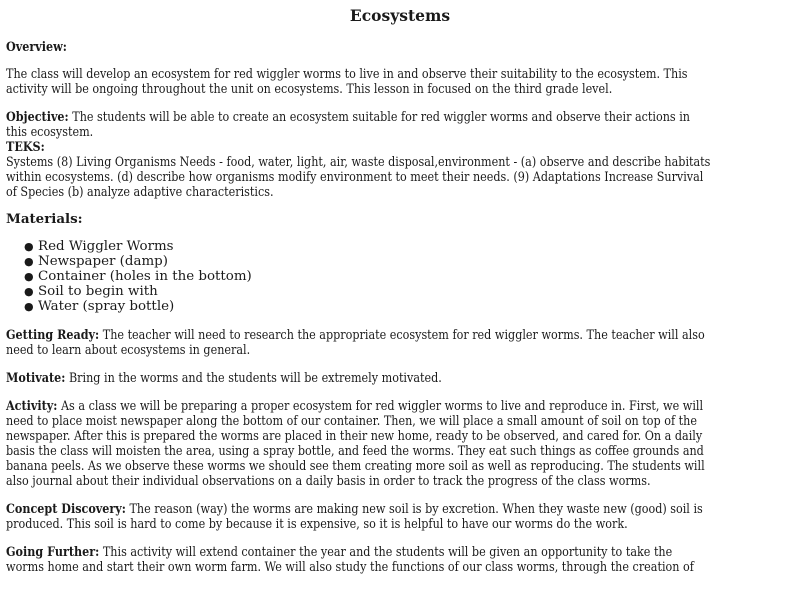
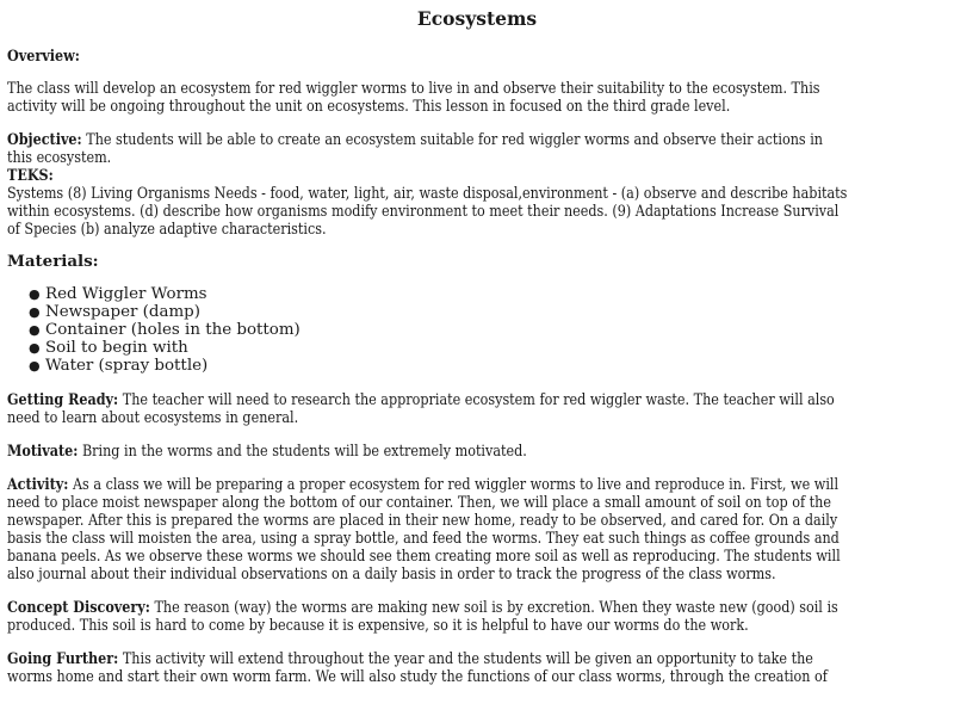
  Ecosystems
  Overview:
  The class will develop an ecosystem for red wiggler worms to live in and observe their suitability to the ecosystem. This
  activity will be ongoing throughout the unit on ecosystems. This lesson in focused on the third grade level.
  Objective: The students will be able to create an ecosystem suitable for red wiggler worms and observe their actions in
  this ecosystem.
  TEKS:
  Systems (8) Living Organisms Needs - food, water, light, air, waste disposal,environment - (a) observe and describe habitats
  within ecosystems. (d) describe how organisms modify environment to meet their needs. (9) Adaptations Increase Survival
  of Species (b) analyze adaptive characteristics.
  Materials:
  ●
  Red Wiggler Worms
  ●
  Newspaper (damp)
  ●
  Container (holes in the bottom)
  ●
  Soil to begin with
  ●
  Water (spray bottle)
- Getting Ready: The teacher will need to research the appropriate ecosystem for red wiggler worms. The teacher will also
+ Getting Ready: The teacher will need to research the appropriate ecosystem for red wiggler waste. The teacher will also
  need to learn about ecosystems in general.
  Motivate: Bring in the worms and the students will be extremely motivated.
  Activity: As a class we will be preparing a proper ecosystem for red wiggler worms to live and reproduce in. First, we will
  need to place moist newspaper along the bottom of our container. Then, we will place a small amount of soil on top of the
  newspaper. After this is prepared the worms are placed in their new home, ready to be observed, and cared for. On a daily
  basis the class will moisten the area, using a spray bottle, and feed the worms. They eat such things as coffee grounds and
  banana peels. As we observe these worms we should see them creating more soil as well as reproducing. The students will
  also journal about their individual observations on a daily basis in order to track the progress of the class worms.
  Concept Discovery: The reason (way) the worms are making new soil is by excretion. When they waste new (good) soil is
  produced. This soil is hard to come by because it is expensive, so it is helpful to have our worms do the work.
- Going Further: This activity will extend container the year and the students will be given an opportunity to take the
+ Going Further: This activity will extend throughout the year and the students will be given an opportunity to take the
  worms home and start their own worm farm. We will also study the functions of our class worms, through the creation of
